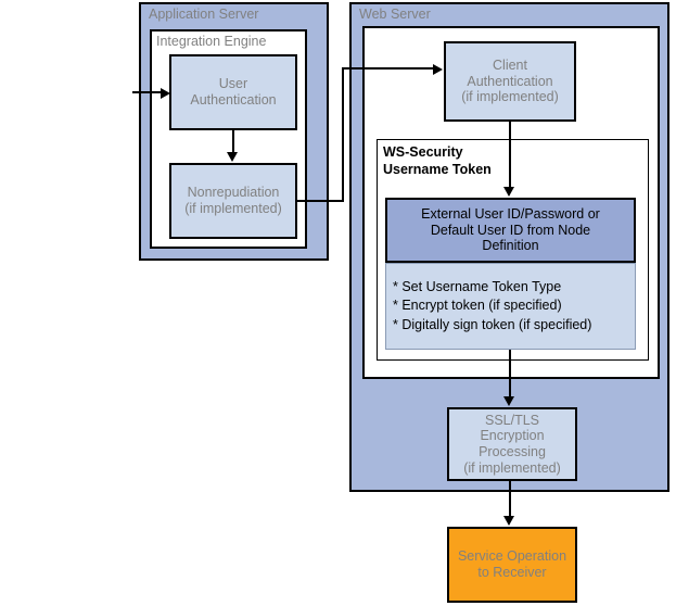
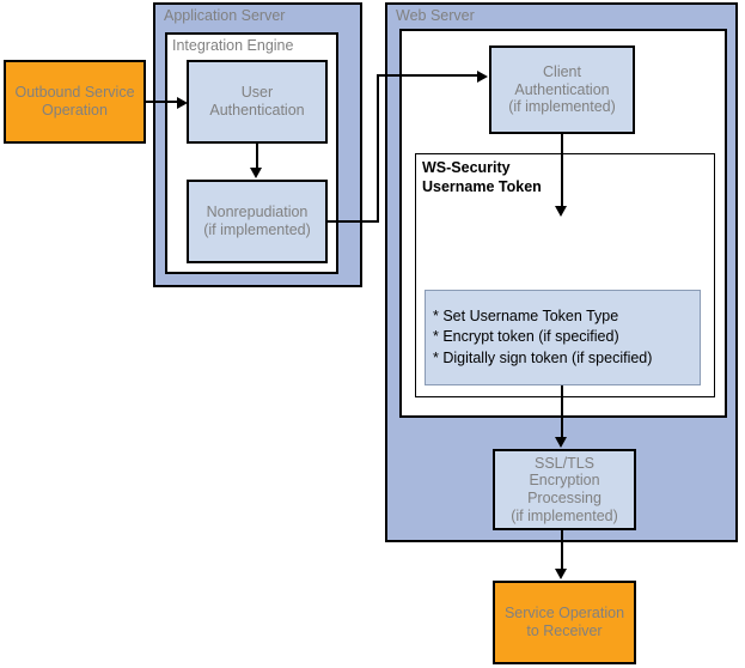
  Application Server
  Integration Engine
  Web Server
  WS-Security
  Username Token
+ Outbound Service
+ Operation
  User
  Authentication
  Nonrepudiation
  (if implemented)
  Client
  Authentication
  (if implemented)
- External User ID/Password or
- Default User ID from Node
- Definition
  * Set Username Token Type
  * Encrypt token (if specified)
  * Digitally sign token (if specified)
  SSL/TLS
  Encryption
  Processing
  (if implemented)
  Service Operation
  to Receiver
